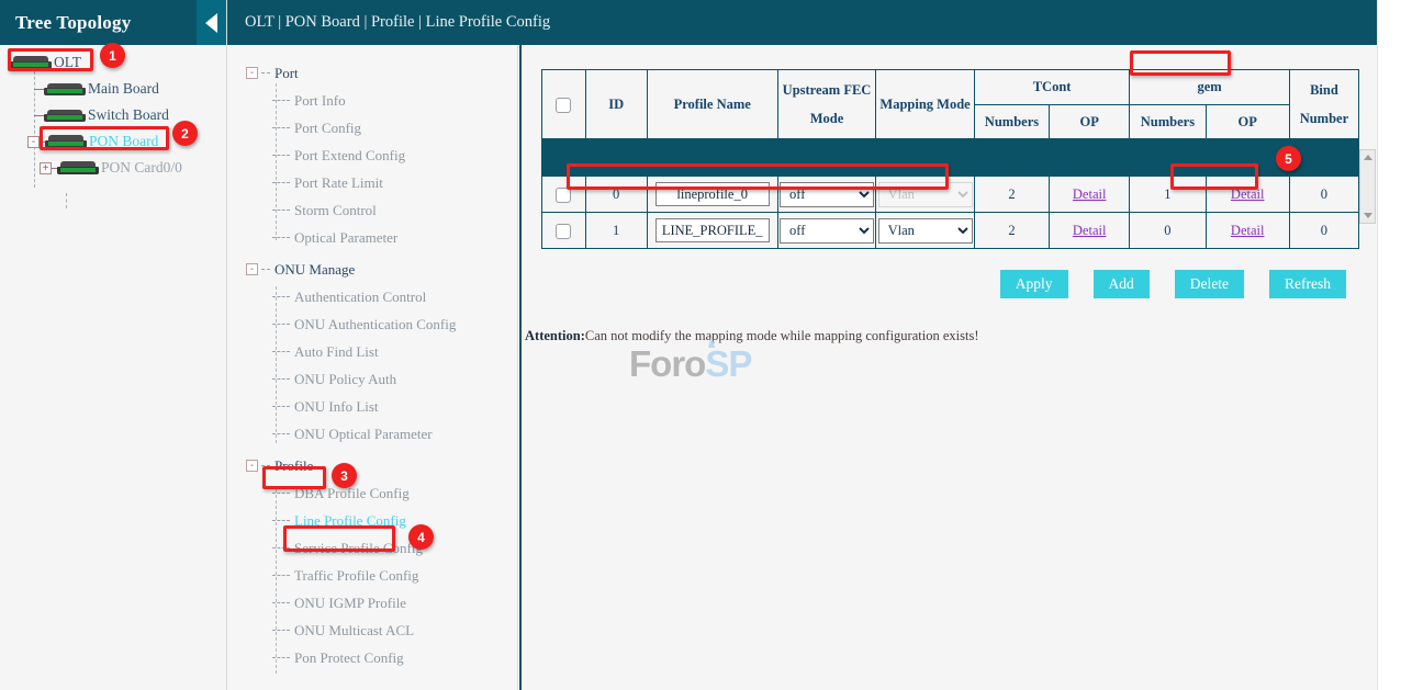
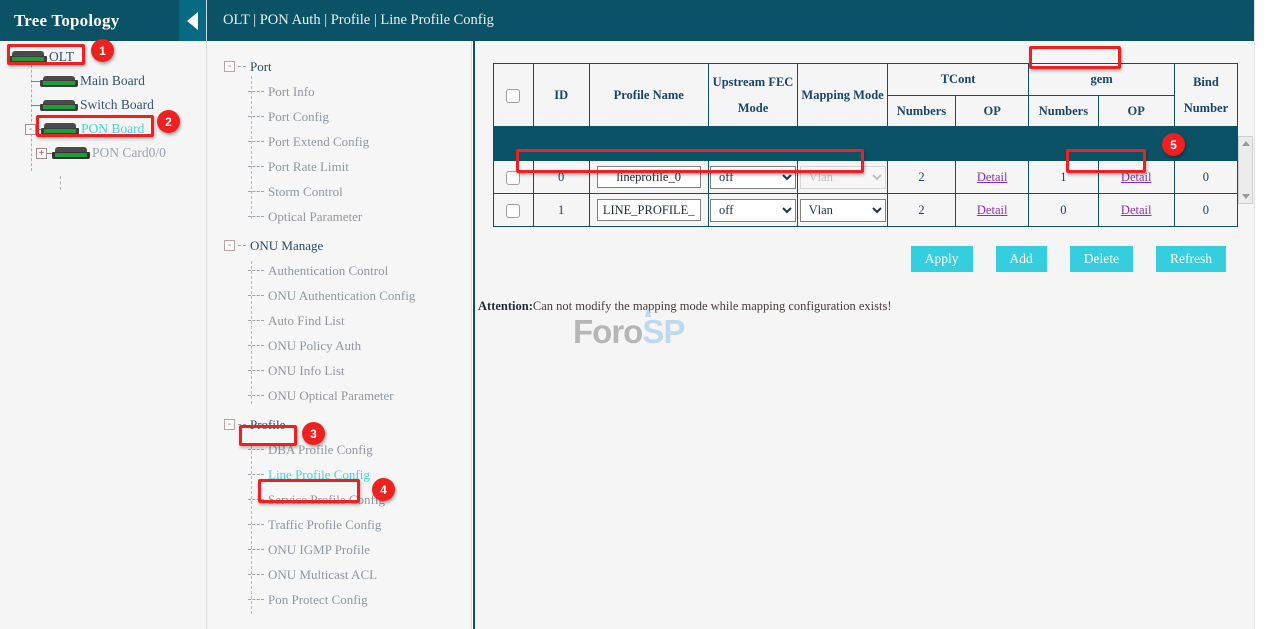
  Tree Topology
  OLT
  Main Board
  Switch Board
  -
  PON Board
  +
  PON Card0/0
  1
  2
- OLT | PON Board | Profile | Line Profile Config
+ OLT | PON Auth | Profile | Line Profile Config
  -
  Port
  Port Info
  Port Config
  Port Extend Config
  Port Rate Limit
  Storm Control
  Optical Parameter
  -
  ONU Manage
  Authentication Control
  ONU Authentication Config
  Auto Find List
  ONU Policy Auth
  ONU Info List
  ONU Optical Parameter
  -
  Profile
  DBA Profile Config
  Line Profile Config
  Service Profile Conf
  Traffic Profile Config
  ONU IGMP Profile
  ONU Multicast ACL
  Pon Protect Config
  3
  4
  	ID	Profile Name	Upstream FEC Mode	Mapping Mode	TCont	gem	Bind Number
  Numbers	OP	Numbers	OP
  	0	lineprofile_0	off	Vlan	2	Detail	1	Detail	0
  	1	LINE_PROFILE_	off	Vlan	2	Detail	0	Detail	0
  Apply
  Add
  Delete
  Refresh
  Attention:Can not modify the mapping mode while mapping configuration exists!
  ForoSP
  5
